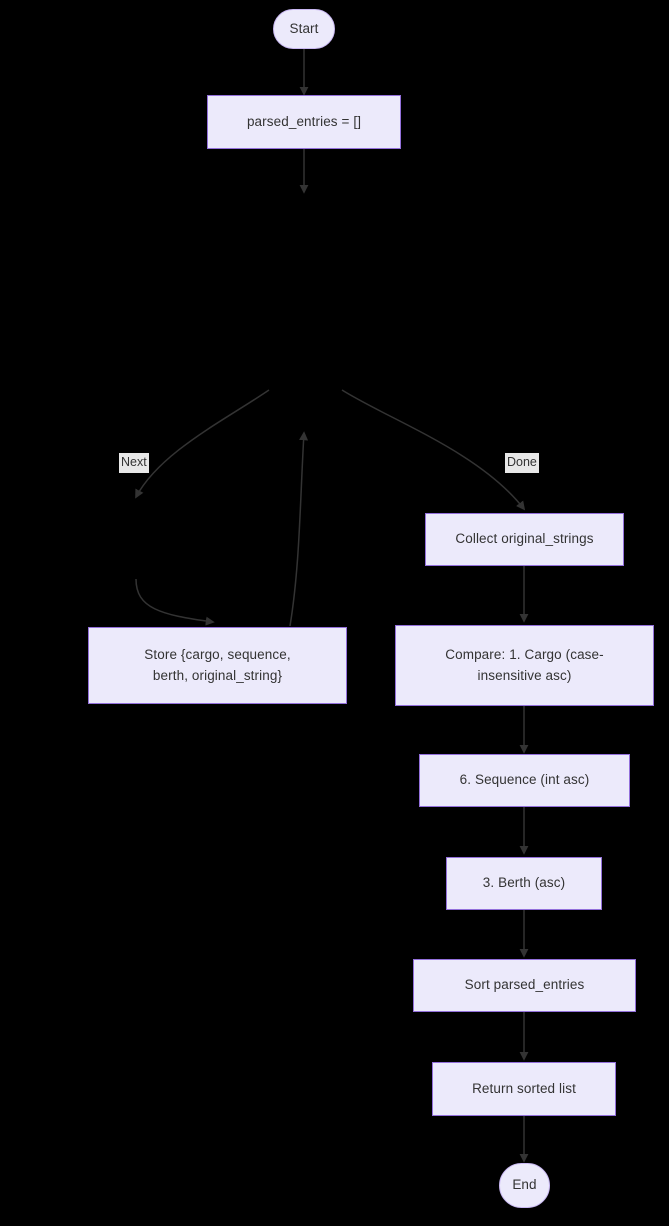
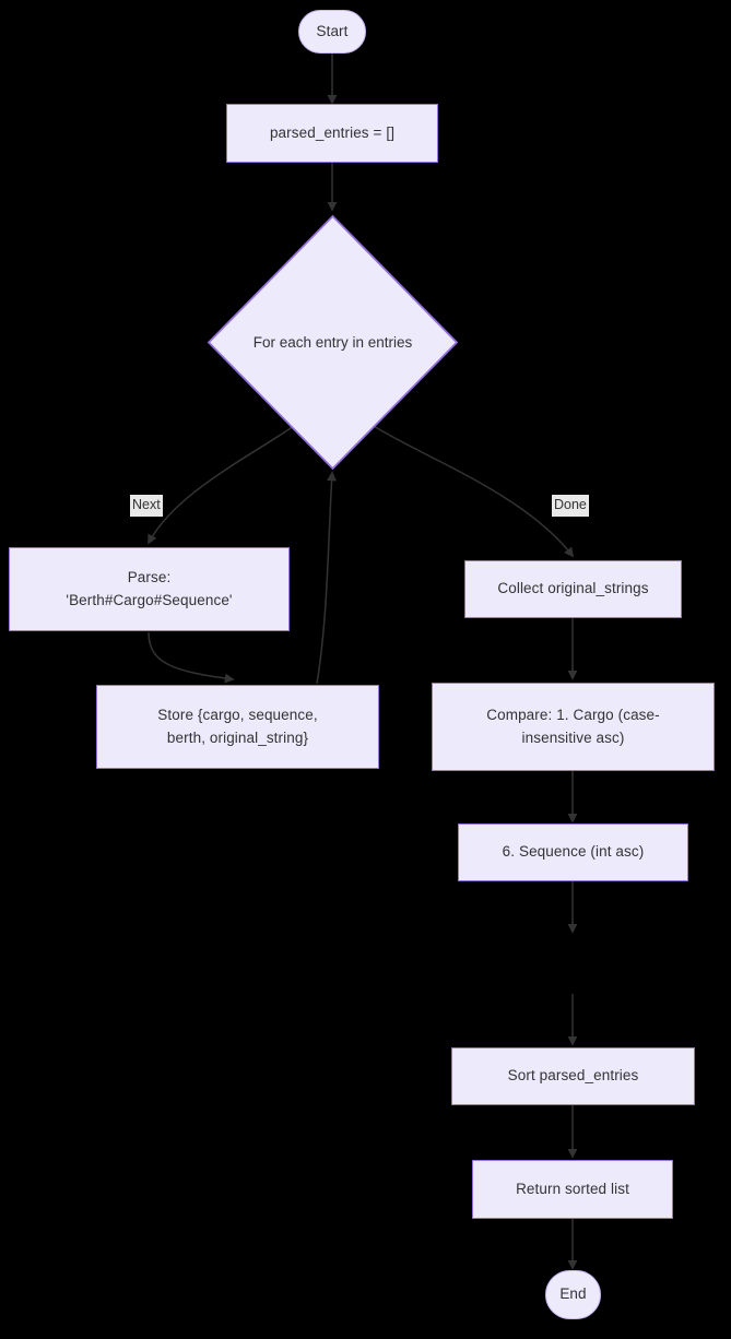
  Start
  parsed_entries = []
+ For each entry in entries
+ Parse:
+ 'Berth#Cargo#Sequence'
  Store {cargo, sequence,
  berth, original_string}
  Collect original_strings
  Compare: 1. Cargo (case-
  insensitive asc)
  6. Sequence (int asc)
- 3. Berth (asc)
  Sort parsed_entries
  Return sorted list
  End
  Next
  Done
